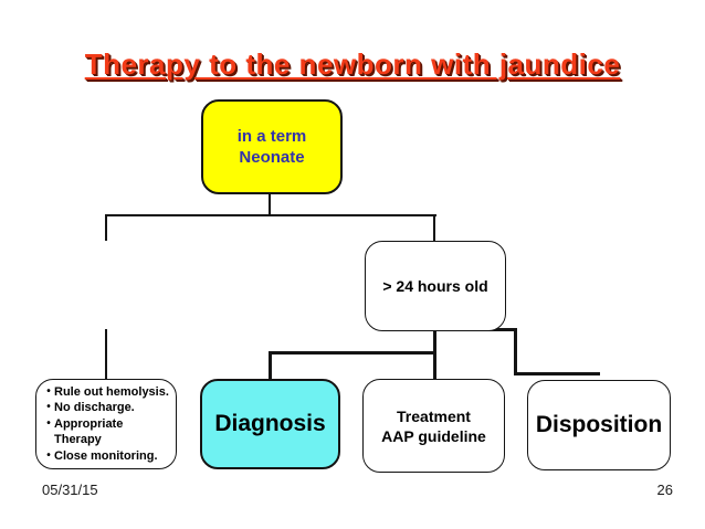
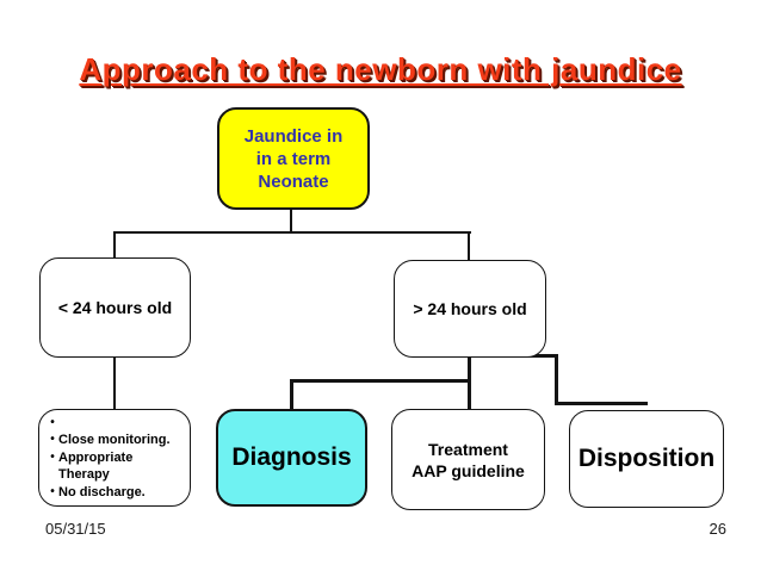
- Therapy to the newborn with jaundice
+ Approach to the newborn with jaundice
+ Jaundice in
  in a term
  Neonate
+ < 24 hours old
  > 24 hours old
  •
- Rule out hemolysis.
  •
- No discharge.
+ Close monitoring.
  •
  Appropriate Therapy
  •
- Close monitoring.
+ No discharge.
  Diagnosis
  Treatment
  AAP guideline
  Disposition
  05/31/15
  26
